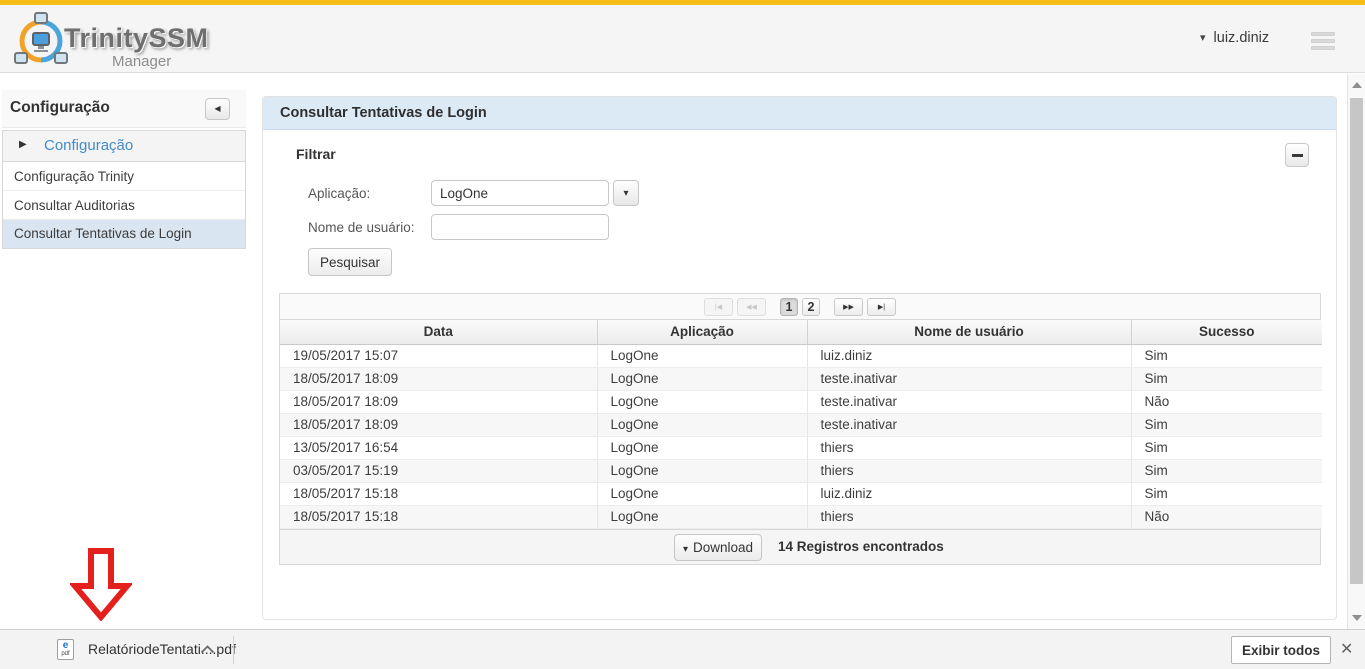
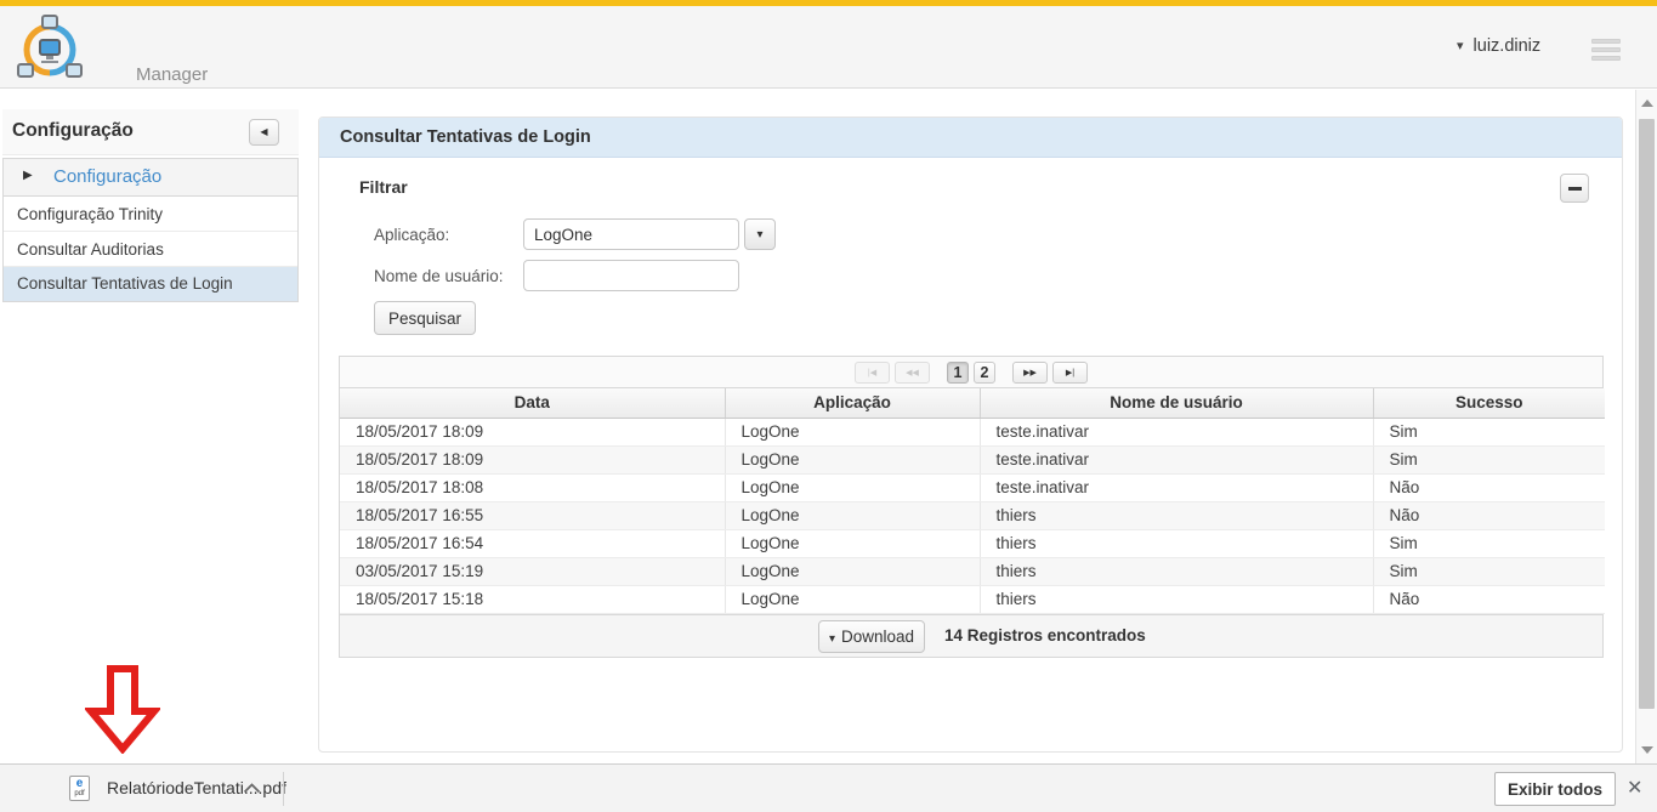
- TrinitySSM
  Manager
  ▾ luiz.diniz
  Configuração
  ◀
  ▶
  Configuração
  Configuração Trinity
  Consultar Auditorias
  Consultar Tentativas de Login
  Consultar Tentativas de Login
  Filtrar
  Aplicação:
  LogOne
  ▾
  Nome de usuário:
  Pesquisar
  1
  2
  Data	Aplicação	Nome de usuário	Sucesso
- 19/05/2017 15:07	LogOne	luiz.diniz	Sim
  18/05/2017 18:09	LogOne	teste.inativar	Sim
- 18/05/2017 18:09	LogOne	teste.inativar	Não
  18/05/2017 18:09	LogOne	teste.inativar	Sim
+ 18/05/2017 18:08	LogOne	teste.inativar	Não
+ 18/05/2017 16:55	LogOne	thiers	Não
- 13/05/2017 16:54	LogOne	thiers	Sim
+ 18/05/2017 16:54	LogOne	thiers	Sim
  03/05/2017 15:19	LogOne	thiers	Sim
- 18/05/2017 15:18	LogOne	luiz.diniz	Sim
  18/05/2017 15:18	LogOne	thiers	Não
  ▾ Download
  14 Registros encontrados
  e
  RelatóriodeTentati...pd
  Exibir todos
  ✕
